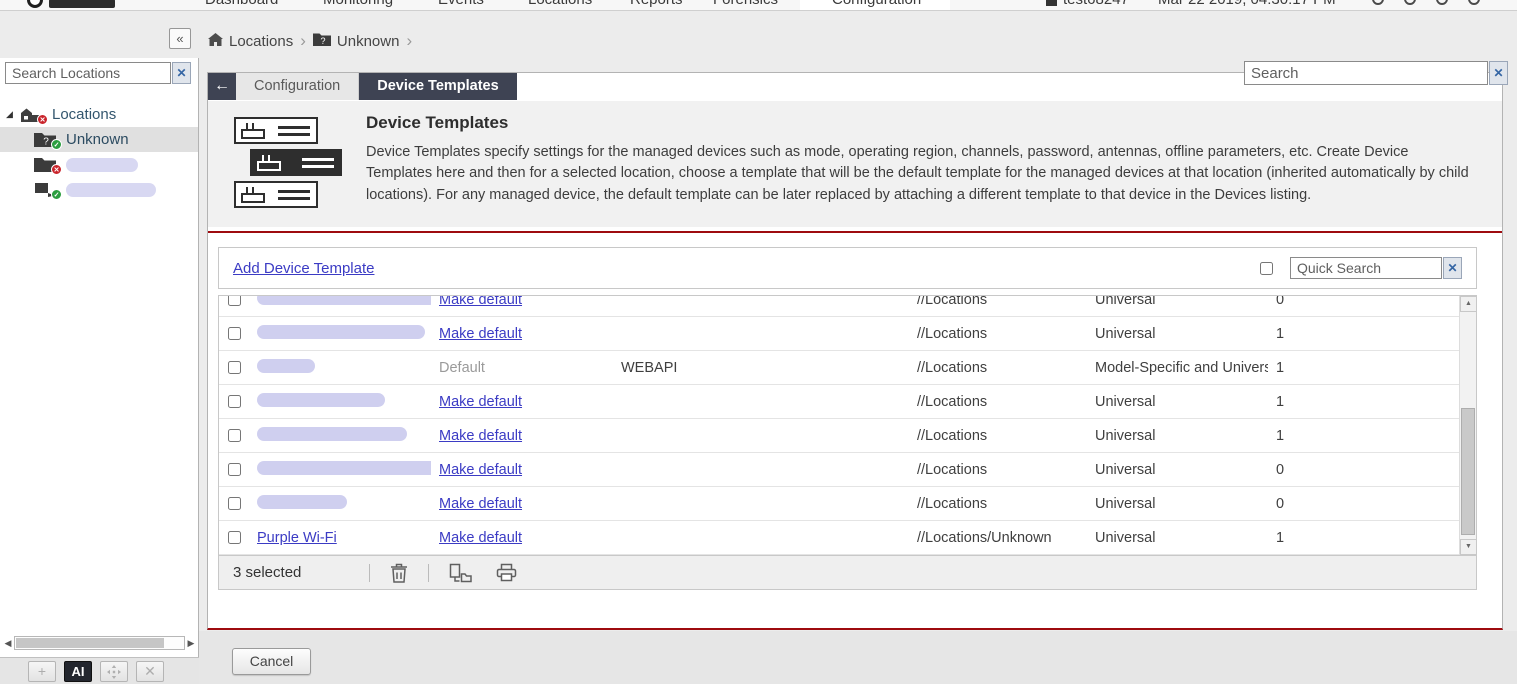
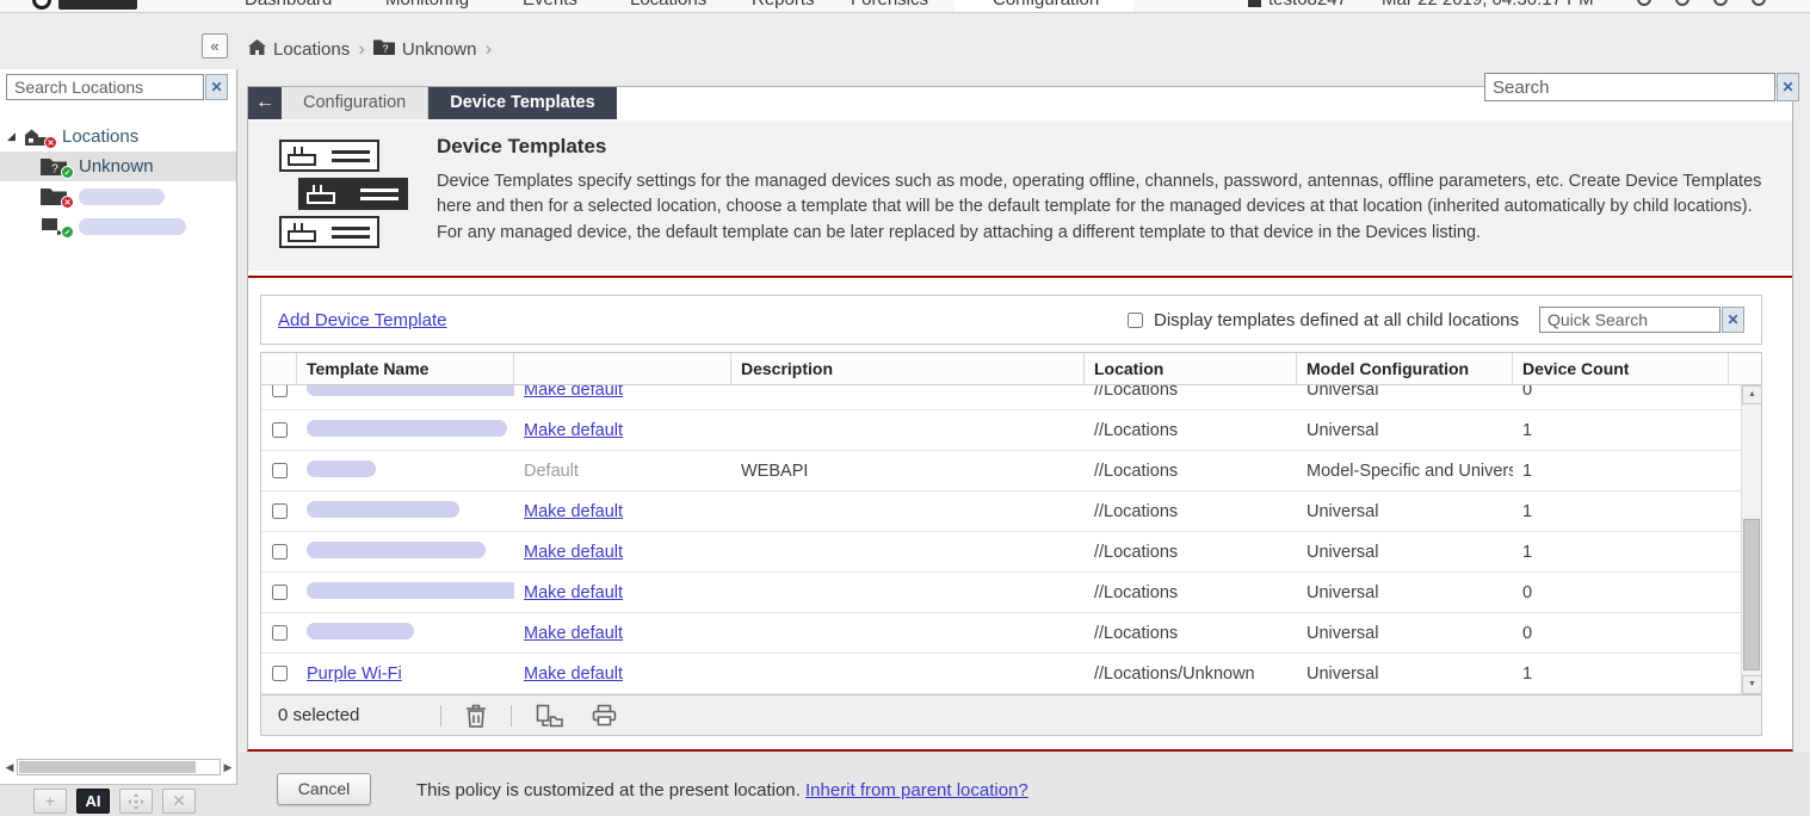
  «
  Locations
  ›
  ?
  Unknown
  ›
  Search Locations
  ✕
  ◢
  Locations
  ?
  Unknown
  ◀
  ▶
  +
  AI
  ✕
  ←
  Configuration
  Device Templates
  Device Templates
- Device Templates specify settings for the managed devices such as mode, operating region, channels, password, antennas, offline parameters, etc. Create Device Templates here and then for a selected location, choose a template that will be the default template for the managed devices at that location (inherited automatically by child locations). For any managed device, the default template can be later replaced by attaching a different template to that device in the Devices listing.
+ Device Templates specify settings for the managed devices such as mode, operating offline, channels, password, antennas, offline parameters, etc. Create Device Templates here and then for a selected location, choose a template that will be the default template for the managed devices at that location (inherited automatically by child locations). For any managed device, the default template can be later replaced by attaching a different template to that device in the Devices listing.
  Add Device Template
+ Display templates defined at all child locations
  Quick Search
  ✕
+ Template Name
+ Description
+ Location
+ Model Configuration
+ Device Count
  Make default
  //Locations
  Universal
  0
  Make default
  //Locations
  Universal
  1
  Default
  WEBAPI
  //Locations
  Model-Specific and Univers
  1
  Make default
  //Locations
  Universal
  1
  Make default
  //Locations
  Universal
  1
  Make default
  //Locations
  Universal
  0
  Make default
  //Locations
  Universal
  0
  Purple Wi-Fi
  Make default
  //Locations/Unknown
  Universal
  1
- 3 selected
+ 0 selected
  Search
  ✕
  Cancel
+ This policy is customized at the present location. Inherit from parent location?
